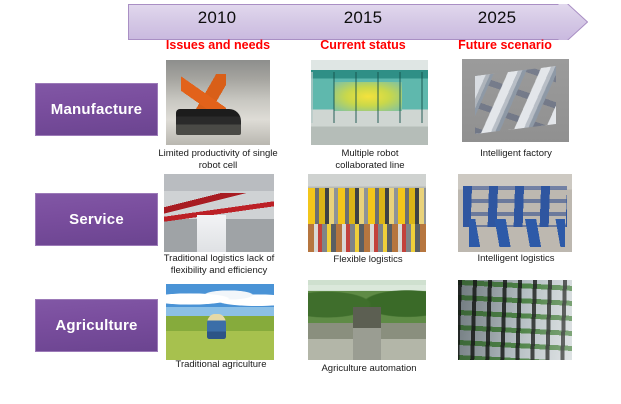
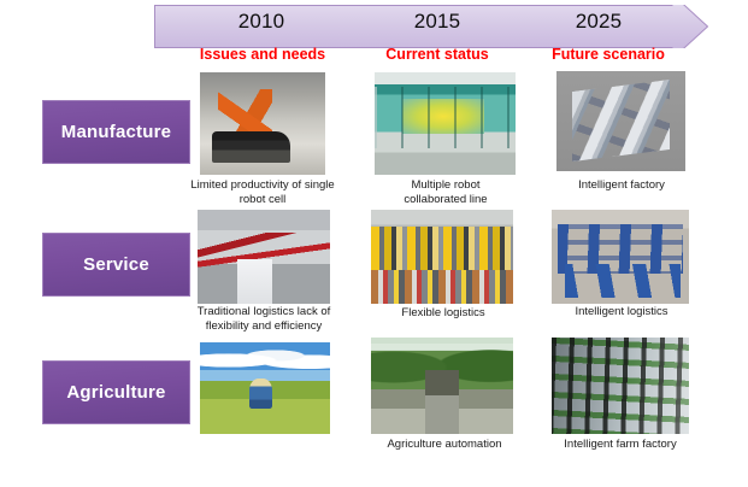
  2010
  2015
  2025
  Issues and needs
  Current status
  Future scenario
  Manufacture
  Service
  Agriculture
  Limited productivity of single
  robot cell
  Multiple robot
  collaborated line
  Intelligent factory
  Traditional logistics lack of
  flexibility and efficiency
  Flexible logistics
  Intelligent logistics
- Traditional agriculture
  Agriculture automation
+ Intelligent farm factory
